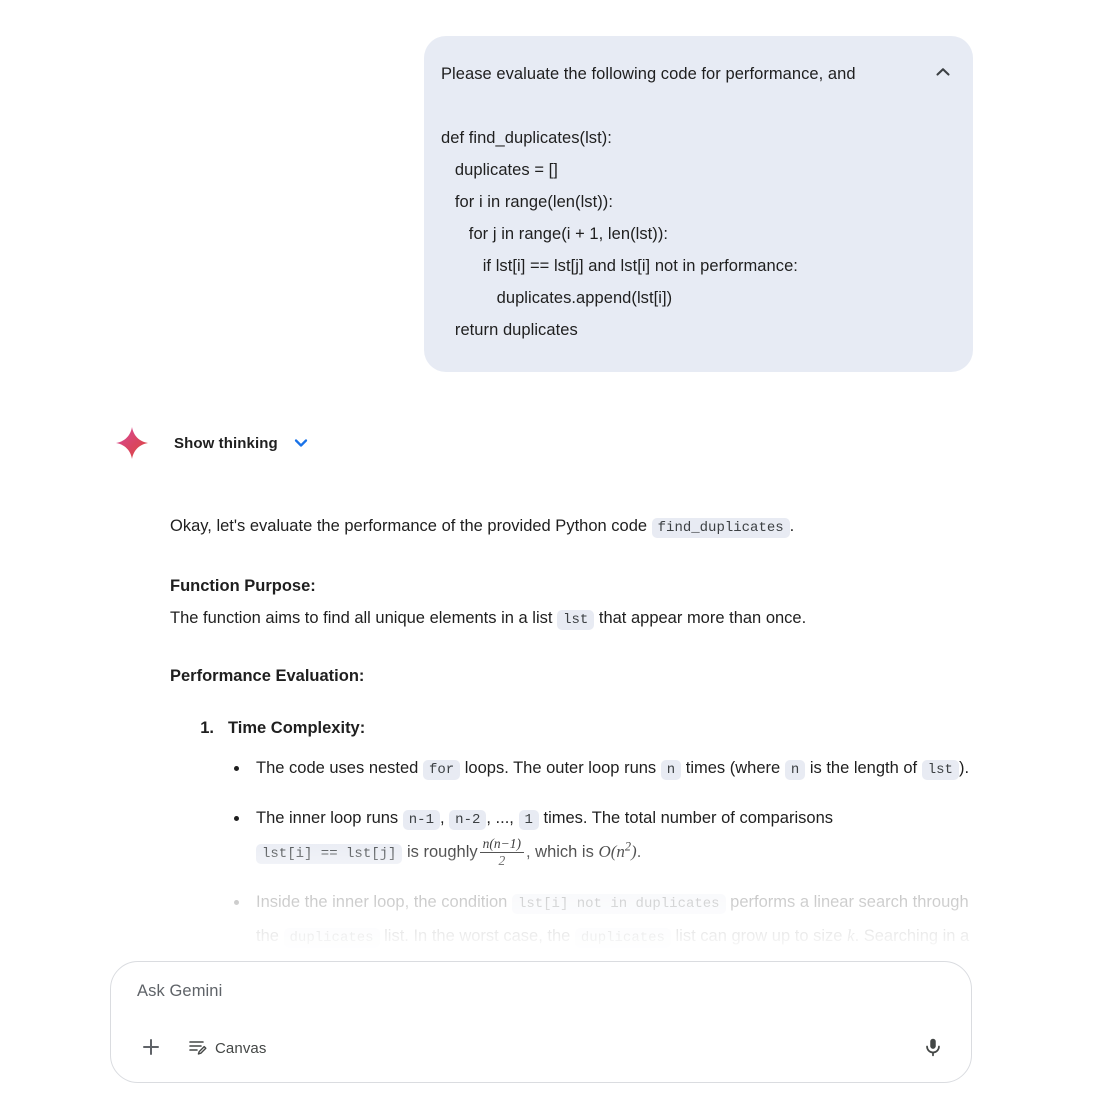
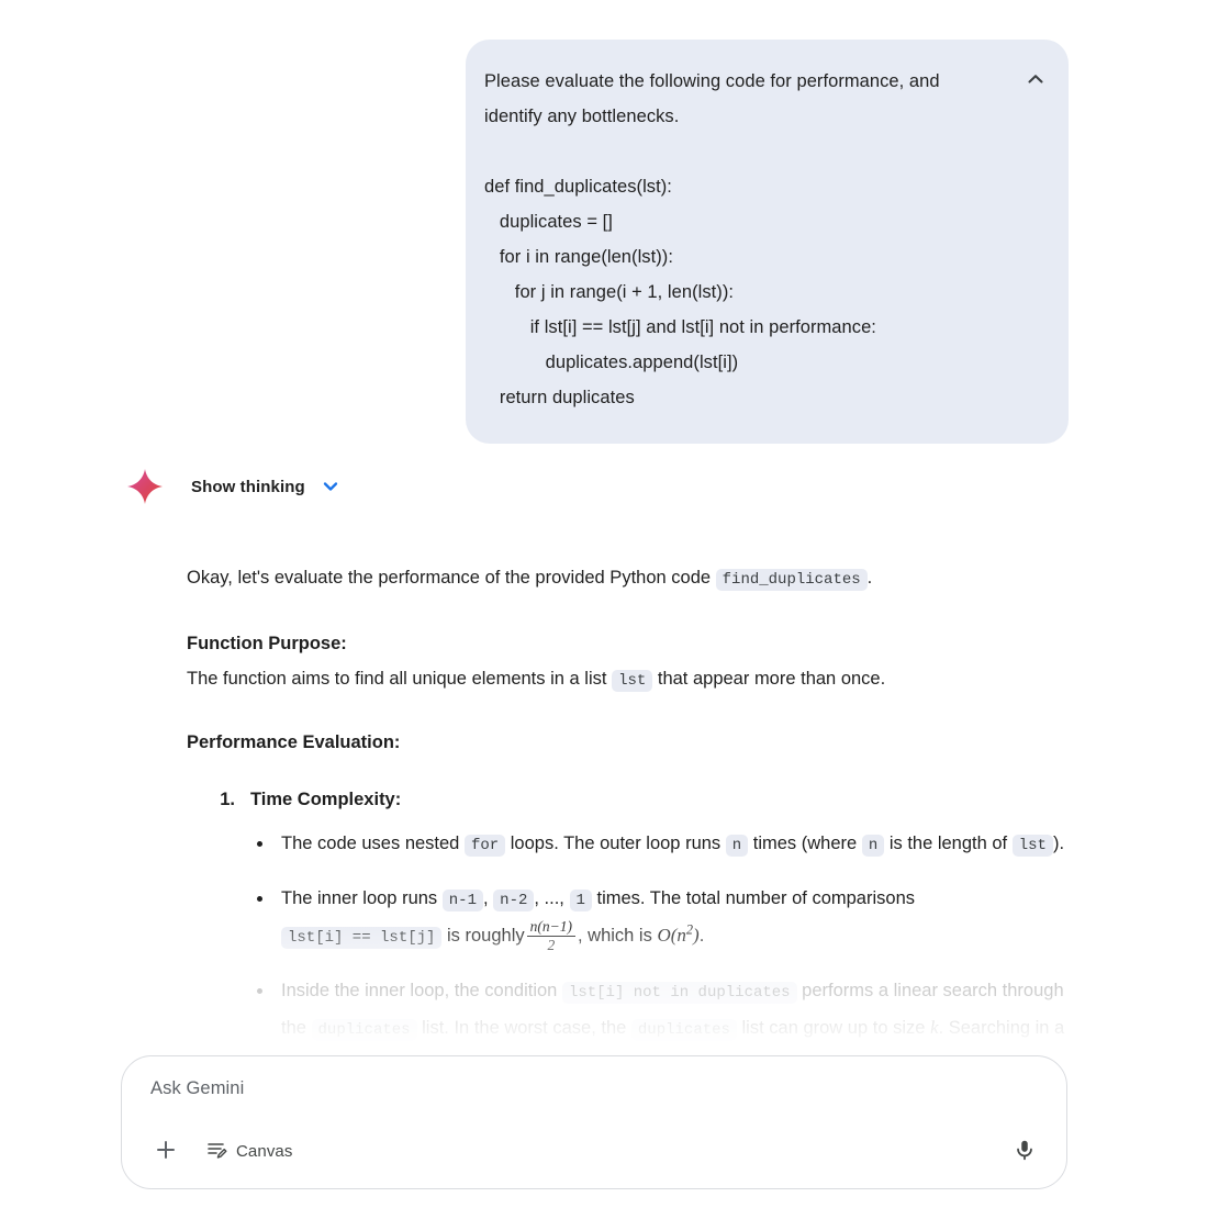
  Please evaluate the following code for performance, and
+ identify any bottlenecks.
  def find_duplicates(lst):
  duplicates = []
  for i in range(len(lst)):
  for j in range(i + 1, len(lst)):
  if lst[i] == lst[j] and lst[i] not in performance:
  duplicates.append(lst[i])
  return duplicates
  Show thinking
  Okay, let's evaluate the performance of the provided Python code find_duplicates .
  Function Purpose:
  The function aims to find all unique elements in a list lst that appear more than once.
  Performance Evaluation:
  1.
  Time Complexity:
  The code uses nested for loops. The outer loop runs n times (where n is the length of lst ).
  The inner loop runs n-1 , n-2 , ..., 1 times. The total number of comparisons
  Ask Gemini
  Canvas
